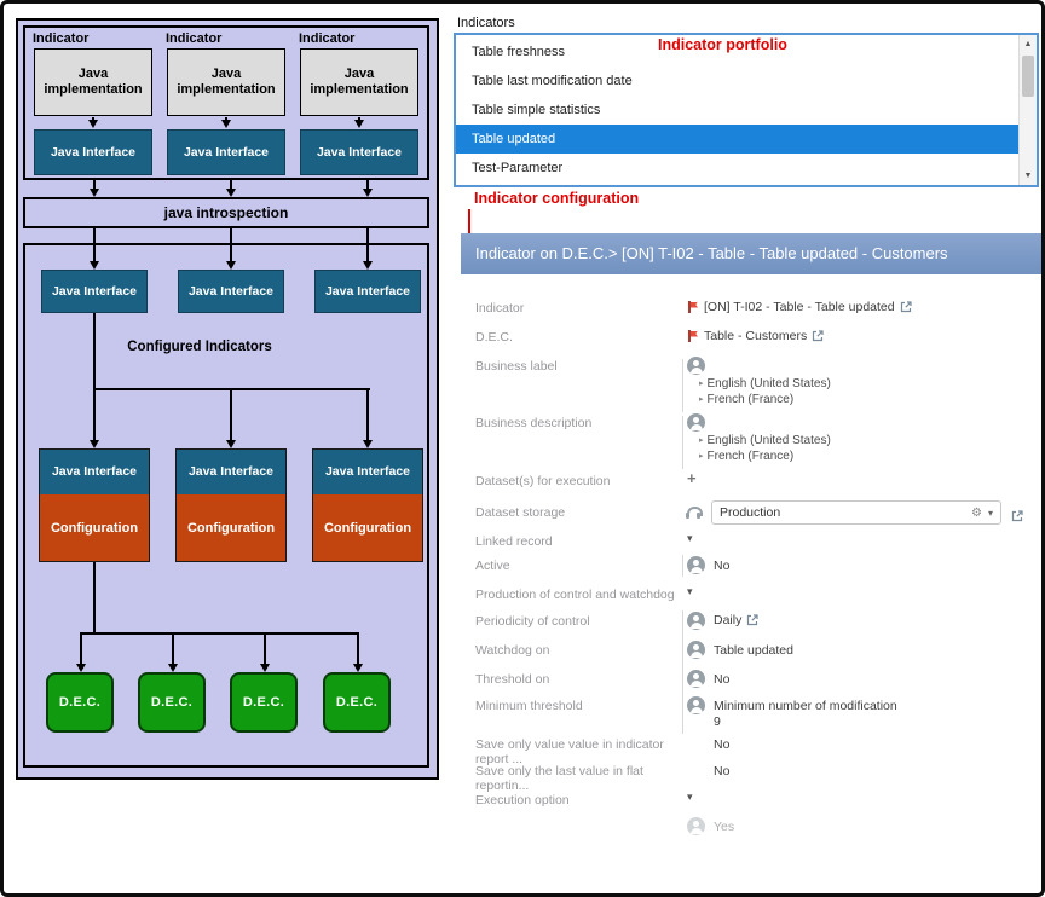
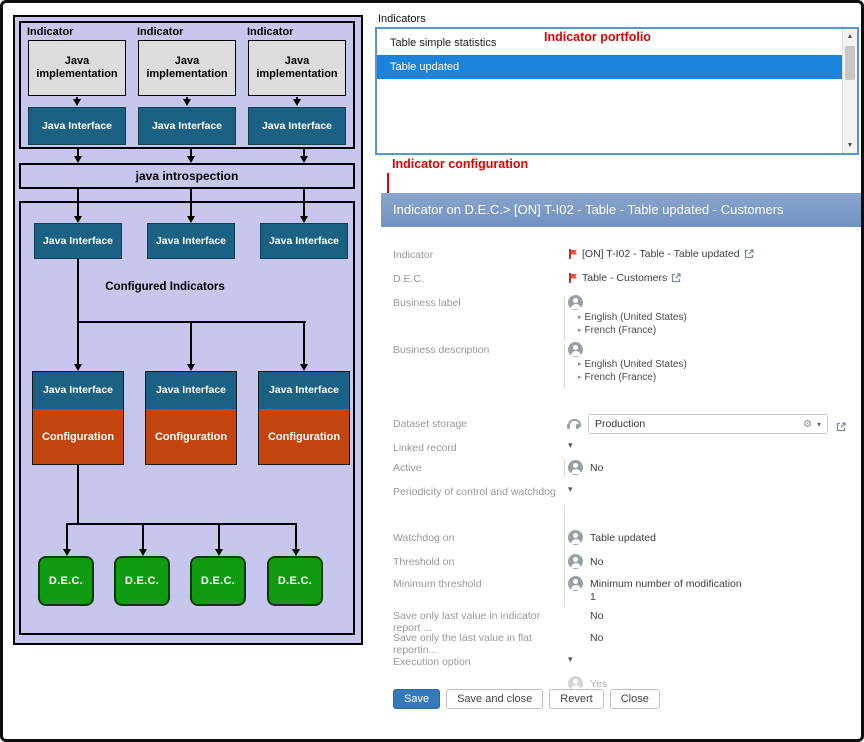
  Indicator
  Java implementation
  Java Interface
  Indicator
  Java implementation
  Java Interface
  Indicator
  Java implementation
  Java Interface
  java introspection
  Java Interface
  Java Interface
  Java Interface
  Configured Indicators
  Java Interface
  Configuration
  Java Interface
  Configuration
  Java Interface
  Configuration
  D.E.C.
  D.E.C.
  D.E.C.
  D.E.C.
  Indicators
- Table freshness
- Table last modification date
  Table simple statistics
  Table updated
- Test-Parameter
  Indicator portfolio
  Indicator configuration
  Indicator on D.E.C.> [ON] T-I02 - Table - Table updated - Customers
  Indicator
  [ON] T-I02 - Table - Table updated
  D.E.C.
  Table - Customers
  Business label
  English (United States)
  French (France)
  Business description
  English (United States)
  French (France)
- Dataset(s) for execution
- +
  Dataset storage
  Production
  ⚙
  ▾
  Linked record
  ▾
  Active
  No
- Production of control and watchdog
+ Periodicity of control and watchdog
  ▾
- Periodicity of control
- Daily
  Watchdog on
  Table updated
  Threshold on
  No
  Minimum threshold
  Minimum number of modification
- 9
+ 1
- Save only value value in indicator report ...
+ Save only last value in indicator report ...
  No
  Save only the last value in flat reportin...
  No
  Execution option
  ▾
  Yes
+ Save
+ Save and close
+ Revert
+ Close
